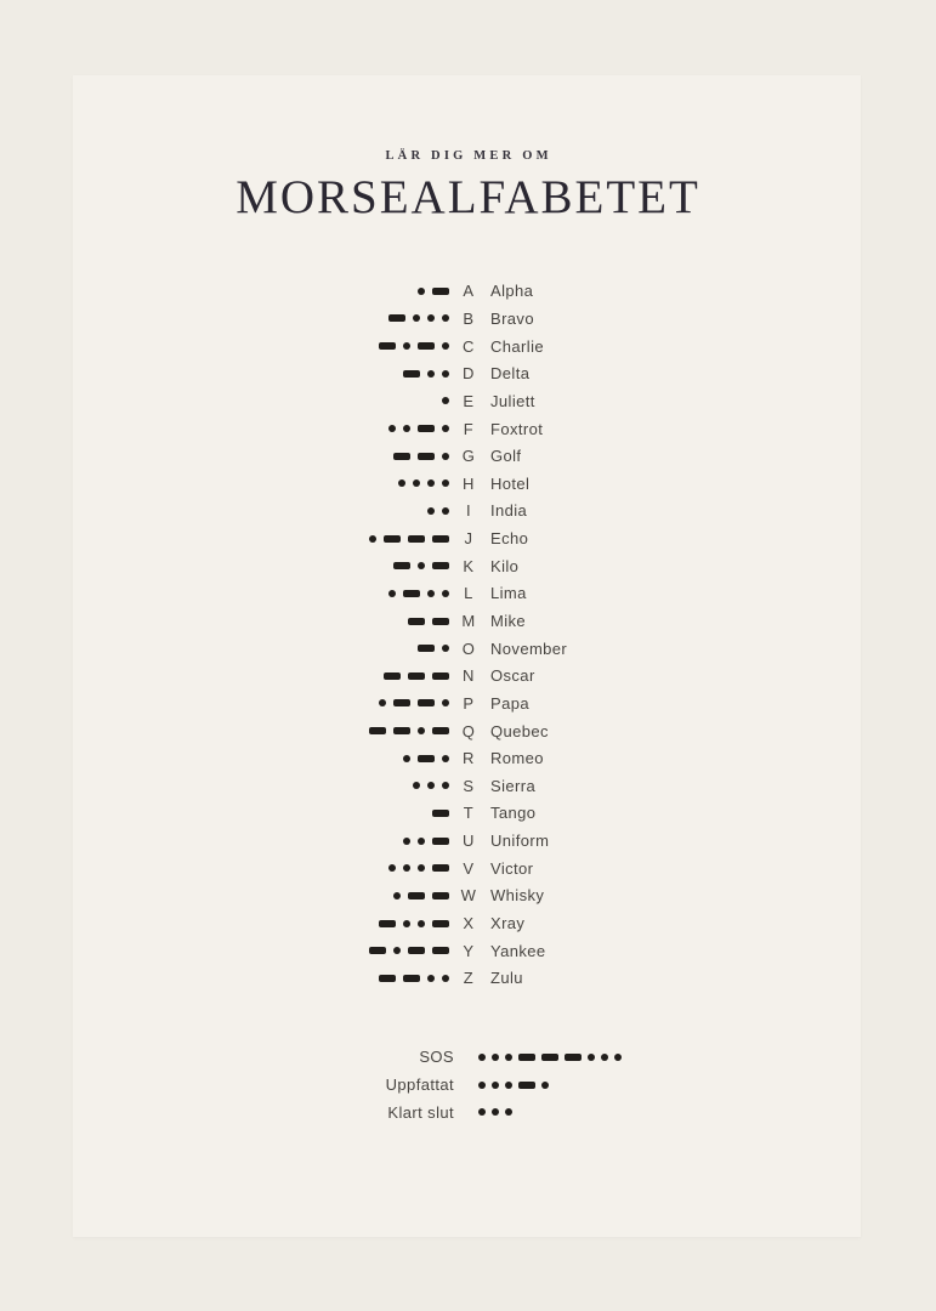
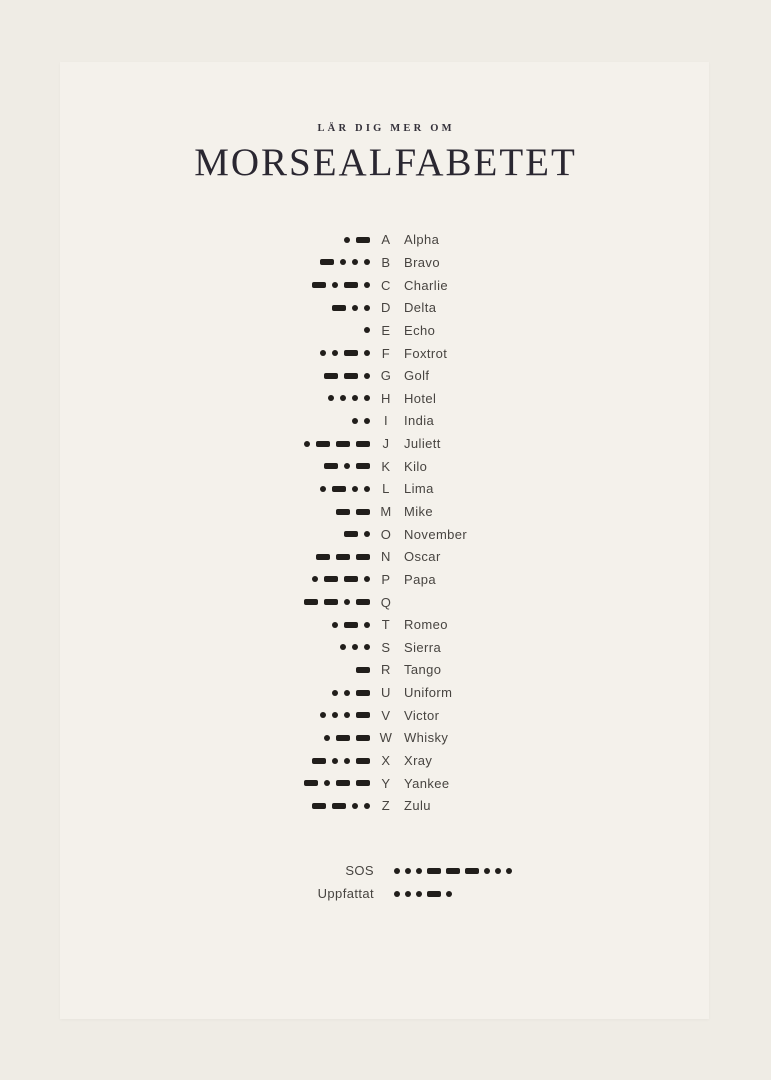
  LÄR DIG MER OM
  MORSEALFABETET
  A
  Alpha
  B
  Bravo
  C
  Charlie
  D
  Delta
  E
- Juliett
+ Echo
  F
  Foxtrot
  G
  Golf
  H
  Hotel
  I
  India
  J
- Echo
+ Juliett
  K
  Kilo
  L
  Lima
  M
  Mike
  O
  November
  N
  Oscar
  P
  Papa
  Q
- Quebec
- R
+ T
  Romeo
  S
  Sierra
- T
+ R
  Tango
  U
  Uniform
  V
  Victor
  W
  Whisky
  X
  Xray
  Y
  Yankee
  Z
  Zulu
  SOS
  Uppfattat
- Klart slut
